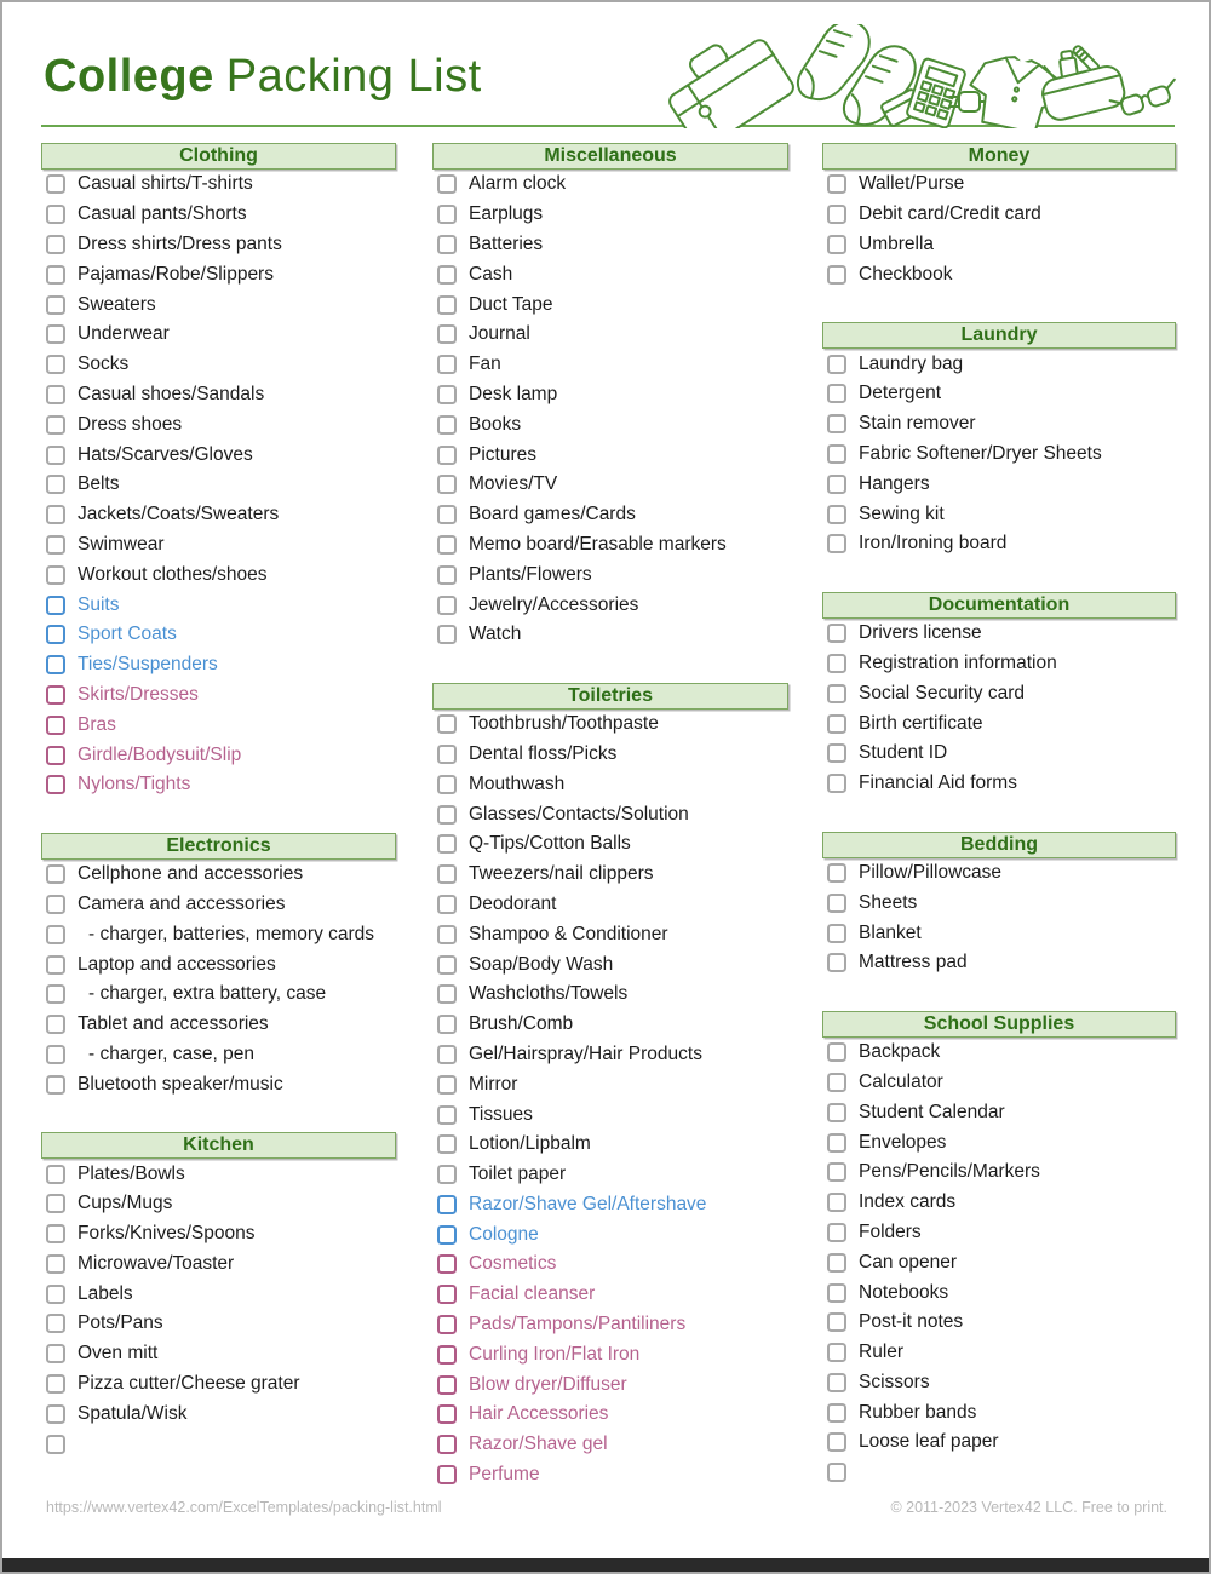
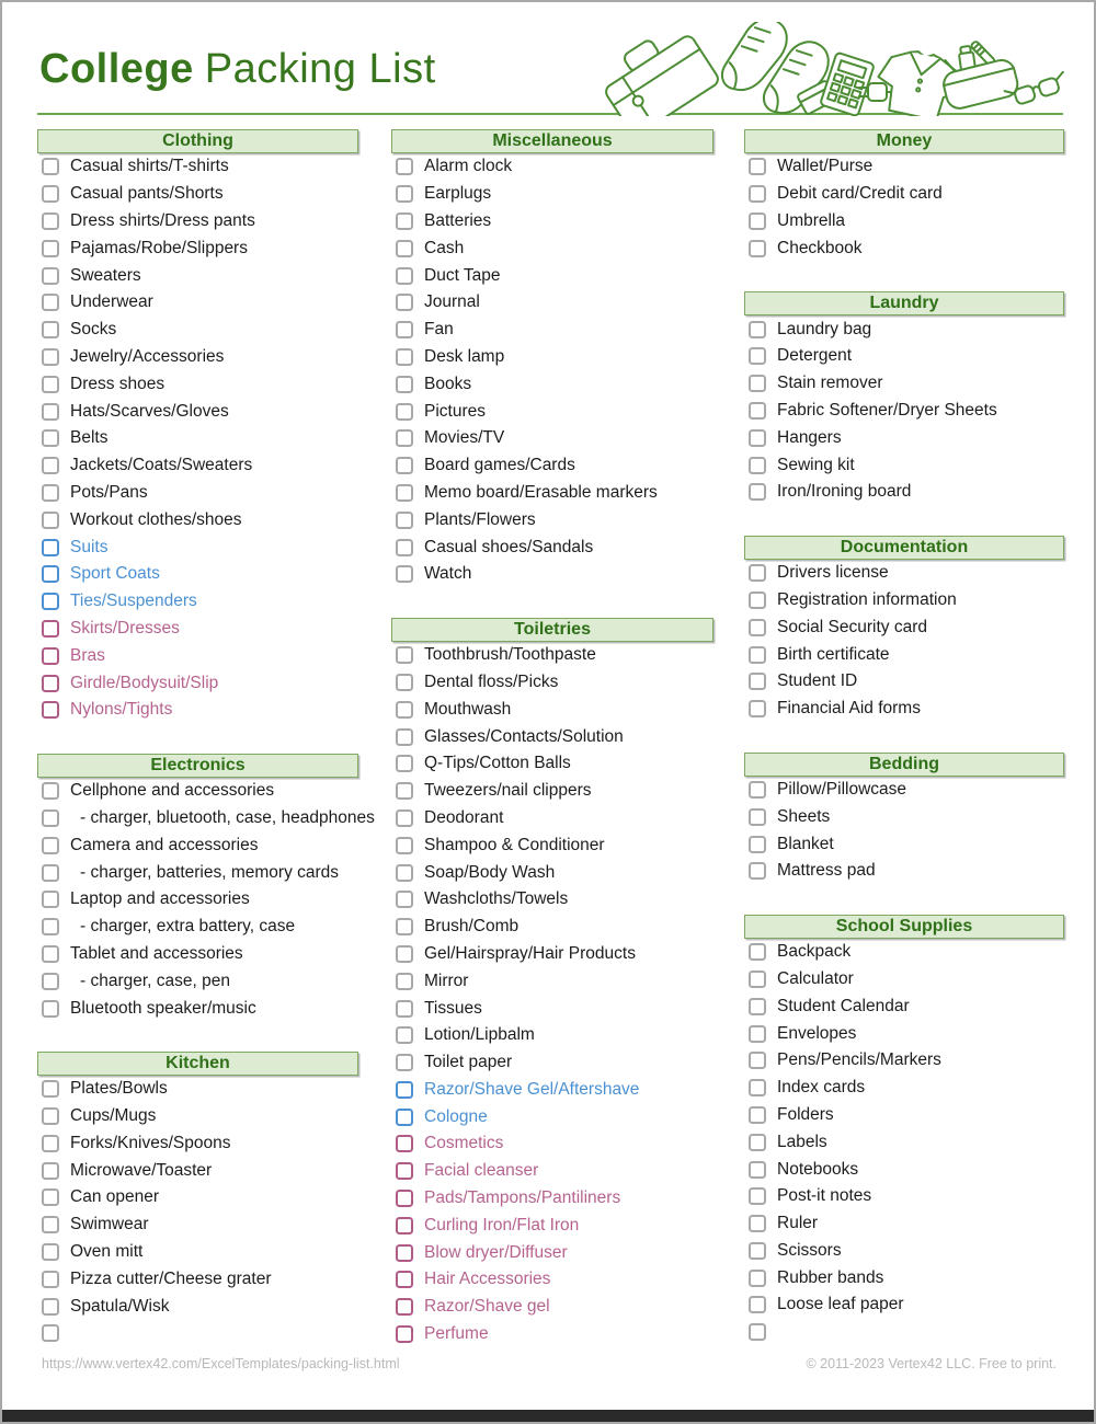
  College Packing List
  Clothing
  Casual shirts/T-shirts
  Casual pants/Shorts
  Dress shirts/Dress pants
  Pajamas/Robe/Slippers
  Sweaters
  Underwear
  Socks
- Casual shoes/Sandals
+ Jewelry/Accessories
  Dress shoes
  Hats/Scarves/Gloves
  Belts
  Jackets/Coats/Sweaters
- Swimwear
+ Pots/Pans
  Workout clothes/shoes
  Suits
  Sport Coats
  Ties/Suspenders
  Skirts/Dresses
  Bras
  Girdle/Bodysuit/Slip
  Nylons/Tights
  Electronics
  Cellphone and accessories
+ - charger, bluetooth, case, headphones
  Camera and accessories
  - charger, batteries, memory cards
  Laptop and accessories
  - charger, extra battery, case
  Tablet and accessories
  - charger, case, pen
  Bluetooth speaker/music
  Kitchen
  Plates/Bowls
  Cups/Mugs
  Forks/Knives/Spoons
  Microwave/Toaster
- Labels
+ Can opener
- Pots/Pans
+ Swimwear
  Oven mitt
  Pizza cutter/Cheese grater
  Spatula/Wisk
  Miscellaneous
  Alarm clock
  Earplugs
  Batteries
  Cash
  Duct Tape
  Journal
  Fan
  Desk lamp
  Books
  Pictures
  Movies/TV
  Board games/Cards
  Memo board/Erasable markers
  Plants/Flowers
- Jewelry/Accessories
+ Casual shoes/Sandals
  Watch
  Toiletries
  Toothbrush/Toothpaste
  Dental floss/Picks
  Mouthwash
  Glasses/Contacts/Solution
  Q-Tips/Cotton Balls
  Tweezers/nail clippers
  Deodorant
  Shampoo & Conditioner
  Soap/Body Wash
  Washcloths/Towels
  Brush/Comb
  Gel/Hairspray/Hair Products
  Mirror
  Tissues
  Lotion/Lipbalm
  Toilet paper
  Razor/Shave Gel/Aftershave
  Cologne
  Cosmetics
  Facial cleanser
  Pads/Tampons/Pantiliners
  Curling Iron/Flat Iron
  Blow dryer/Diffuser
  Hair Accessories
  Razor/Shave gel
  Perfume
  Money
  Wallet/Purse
  Debit card/Credit card
  Umbrella
  Checkbook
  Laundry
  Laundry bag
  Detergent
  Stain remover
  Fabric Softener/Dryer Sheets
  Hangers
  Sewing kit
  Iron/Ironing board
  Documentation
  Drivers license
  Registration information
  Social Security card
  Birth certificate
  Student ID
  Financial Aid forms
  Bedding
  Pillow/Pillowcase
  Sheets
  Blanket
  Mattress pad
  School Supplies
  Backpack
  Calculator
  Student Calendar
  Envelopes
  Pens/Pencils/Markers
  Index cards
  Folders
- Can opener
+ Labels
  Notebooks
  Post-it notes
  Ruler
  Scissors
  Rubber bands
  Loose leaf paper
  https://www.vertex42.com/ExcelTemplates/packing-list.html
  © 2011-2023 Vertex42 LLC. Free to print.
